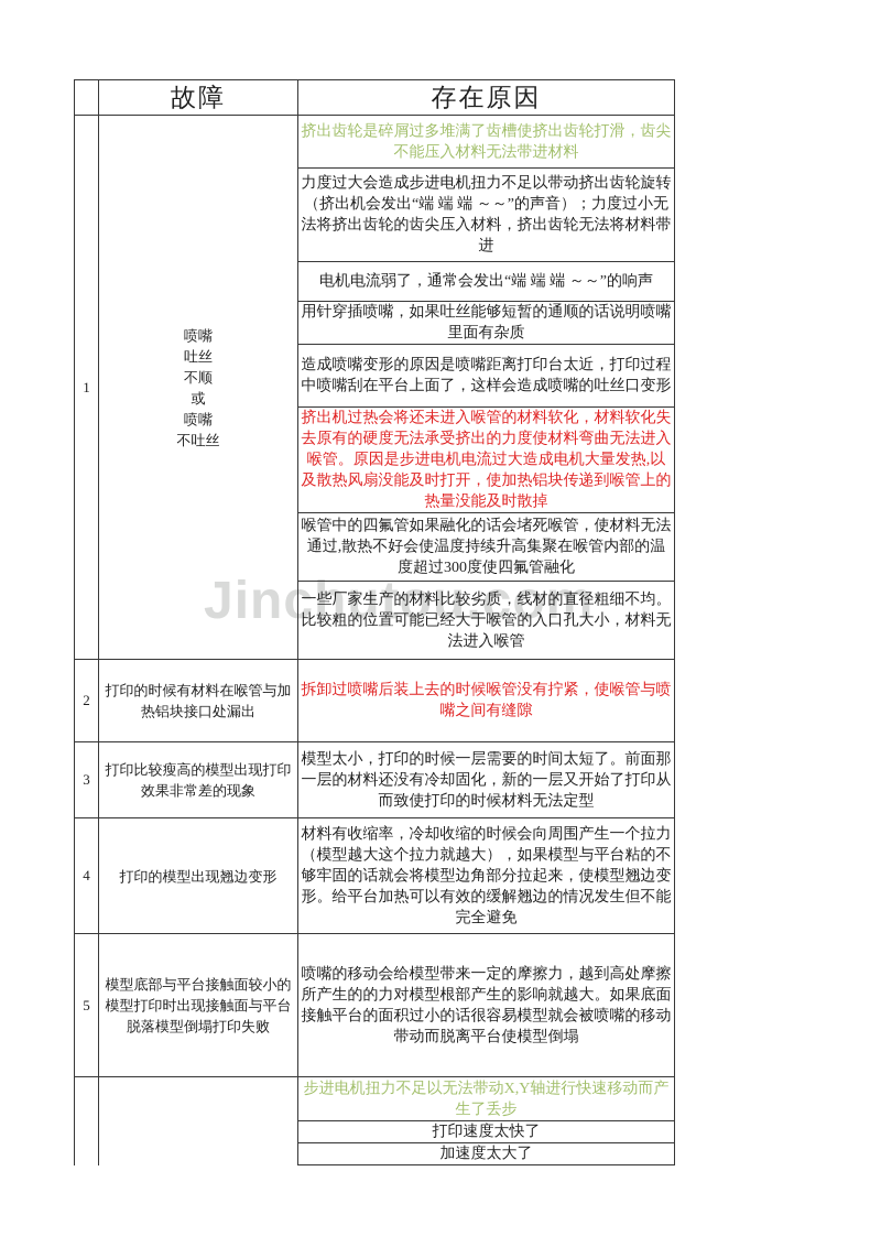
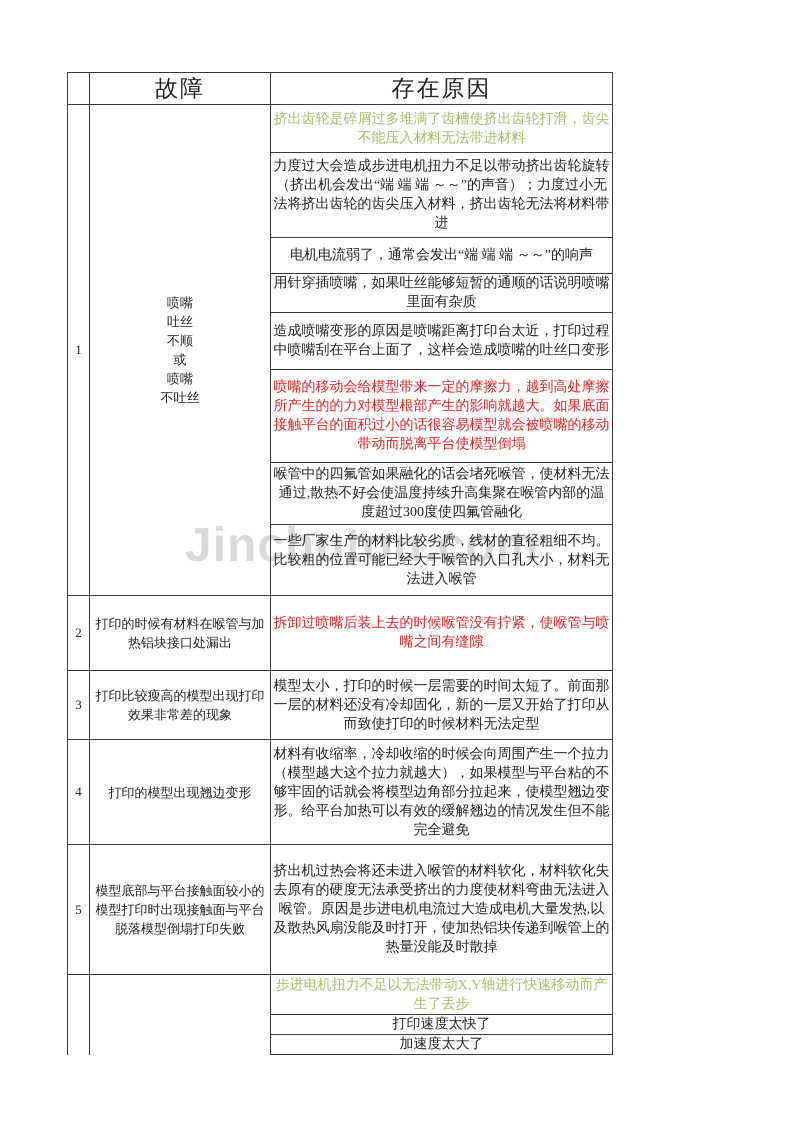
  Jinchutou.com
  	故障	存在原因
  1	喷嘴 吐丝 不顺 或 喷嘴 不吐丝	挤出齿轮是碎屑过多堆满了齿槽使挤出齿轮打滑，齿尖不能压入材料无法带进材料
  力度过大会造成步进电机扭力不足以带动挤出齿轮旋转（挤出机会发出“端 端 端 ～～”的声音）；力度过小无法将挤出齿轮的齿尖压入材料，挤出齿轮无法将材料带进
  电机电流弱了，通常会发出“端 端 端 ～～”的响声
  用针穿插喷嘴，如果吐丝能够短暂的通顺的话说明喷嘴里面有杂质
  造成喷嘴变形的原因是喷嘴距离打印台太近，打印过程中喷嘴刮在平台上面了，这样会造成喷嘴的吐丝口变形
- 挤出机过热会将还未进入喉管的材料软化，材料软化失去原有的硬度无法承受挤出的力度使材料弯曲无法进入喉管。原因是步进电机电流过大造成电机大量发热,以及散热风扇没能及时打开，使加热铝块传递到喉管上的热量没能及时散掉
+ 喷嘴的移动会给模型带来一定的摩擦力，越到高处摩擦所产生的的力对模型根部产生的影响就越大。如果底面接触平台的面积过小的话很容易模型就会被喷嘴的移动带动而脱离平台使模型倒塌
  喉管中的四氟管如果融化的话会堵死喉管，使材料无法通过,散热不好会使温度持续升高集聚在喉管内部的温度超过300度使四氟管融化
  一些厂家生产的材料比较劣质，线材的直径粗细不均。比较粗的位置可能已经大于喉管的入口孔大小，材料无法进入喉管
  2	打印的时候有材料在喉管与加热铝块接口处漏出	拆卸过喷嘴后装上去的时候喉管没有拧紧，使喉管与喷嘴之间有缝隙
  3	打印比较瘦高的模型出现打印效果非常差的现象	模型太小，打印的时候一层需要的时间太短了。前面那一层的材料还没有冷却固化，新的一层又开始了打印从而致使打印的时候材料无法定型
  4	打印的模型出现翘边变形	材料有收缩率，冷却收缩的时候会向周围产生一个拉力（模型越大这个拉力就越大），如果模型与平台粘的不够牢固的话就会将模型边角部分拉起来，使模型翘边变形。给平台加热可以有效的缓解翘边的情况发生但不能完全避免
- 5	模型底部与平台接触面较小的模型打印时出现接触面与平台脱落模型倒塌打印失败	喷嘴的移动会给模型带来一定的摩擦力，越到高处摩擦所产生的的力对模型根部产生的影响就越大。如果底面接触平台的面积过小的话很容易模型就会被喷嘴的移动带动而脱离平台使模型倒塌
+ 5	模型底部与平台接触面较小的模型打印时出现接触面与平台脱落模型倒塌打印失败	挤出机过热会将还未进入喉管的材料软化，材料软化失去原有的硬度无法承受挤出的力度使材料弯曲无法进入喉管。原因是步进电机电流过大造成电机大量发热,以及散热风扇没能及时打开，使加热铝块传递到喉管上的热量没能及时散掉
  		步进电机扭力不足以无法带动X,Y轴进行快速移动而产生了丢步
  打印速度太快了
  加速度太大了
